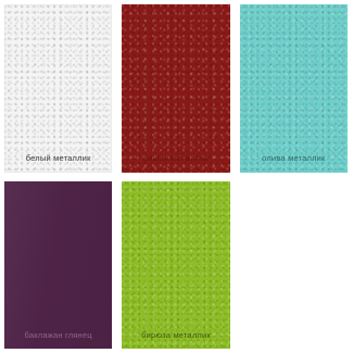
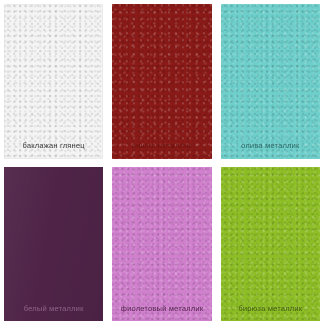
- белый металлик
+ баклажан глянец
  вишня металлик
  олива металлик
- баклажан глянец
+ белый металлик
+ фиолетовый металлик
  бирюза металлик
